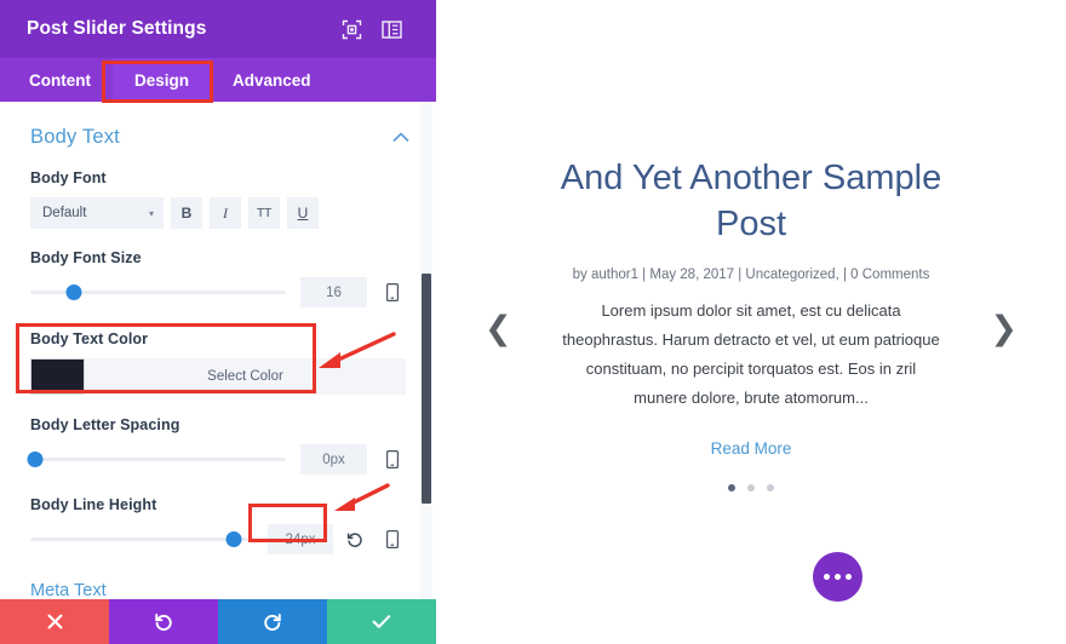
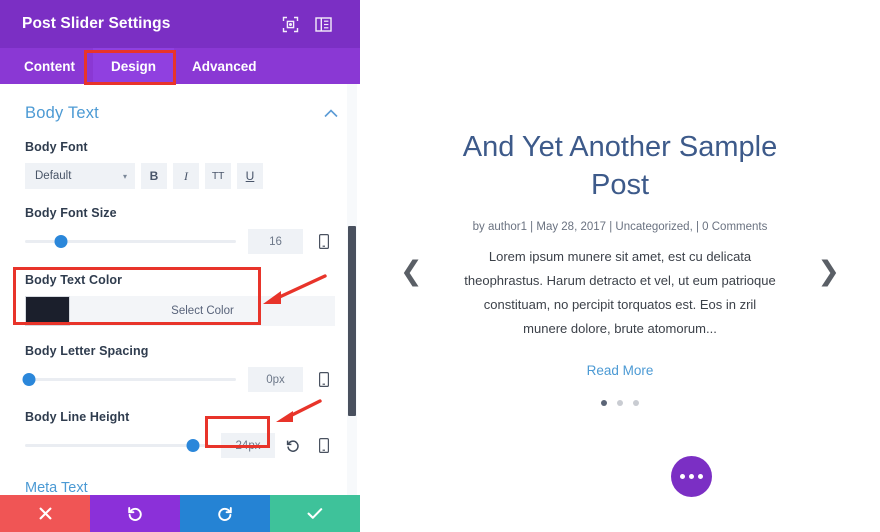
  Post Slider Settings
  Content
  Design
  Advanced
  Body Text
  Body Font
  Default
  ▾
  B
  I
  TT
  U
  Body Font Size
  16
  Body Text Color
  Select Color
  Body Letter Spacing
  0px
  Body Line Height
  24px
  Meta Text
  And Yet Another Sample Post
  by author1 | May 28, 2017 | Uncategorized, | 0 Comments
- Lorem ipsum dolor sit amet, est cu delicata theophrastus. Harum detracto et vel, ut eum patrioque constituam, no percipit torquatos est. Eos in zril munere dolore, brute atomorum...
+ Lorem ipsum munere sit amet, est cu delicata theophrastus. Harum detracto et vel, ut eum patrioque constituam, no percipit torquatos est. Eos in zril munere dolore, brute atomorum...
  Read More
  ❮
  ❯
